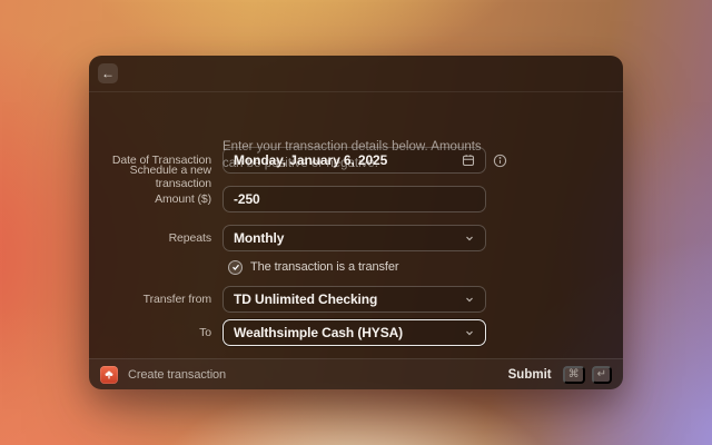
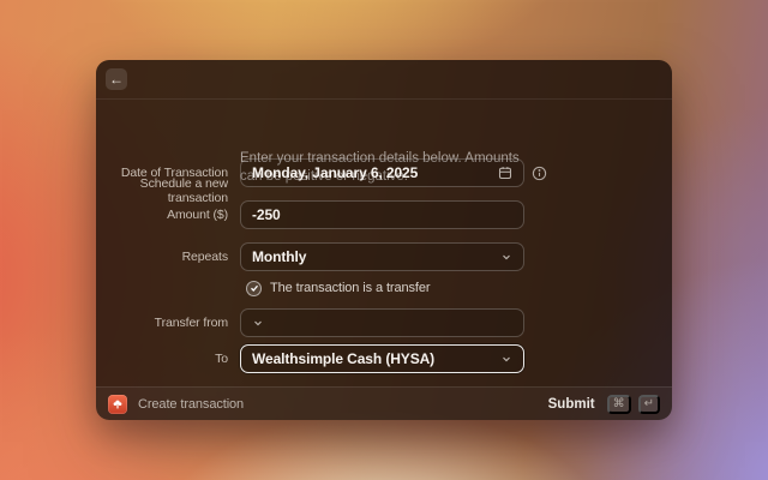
  ←
  Schedule a new transaction
  Enter your transaction details below. Amounts can be positive or negative.
  Date of Transaction
  Monday, January 6, 2025
  Amount ($)
  -250
  Repeats
  Monthly
  The transaction is a transfer
  Transfer from
- TD Unlimited Checking
  To
  Wealthsimple Cash (HYSA)
  Create transaction
  Submit
  ⌘
  ↵
